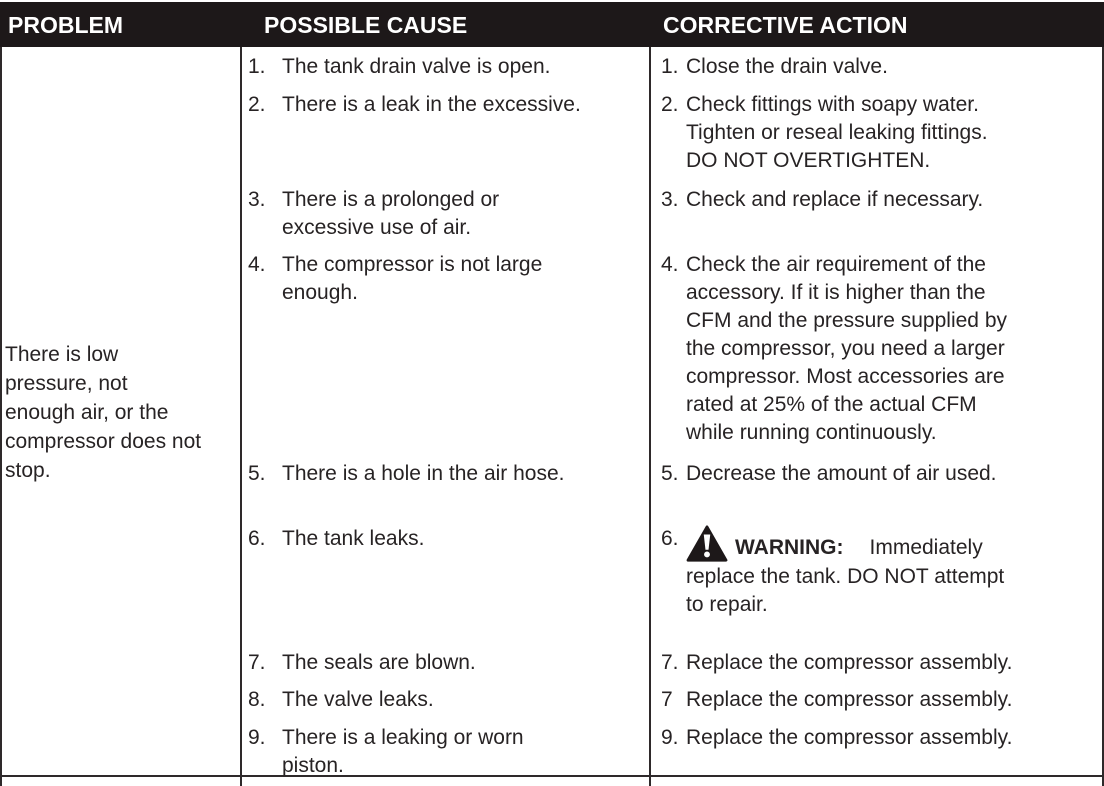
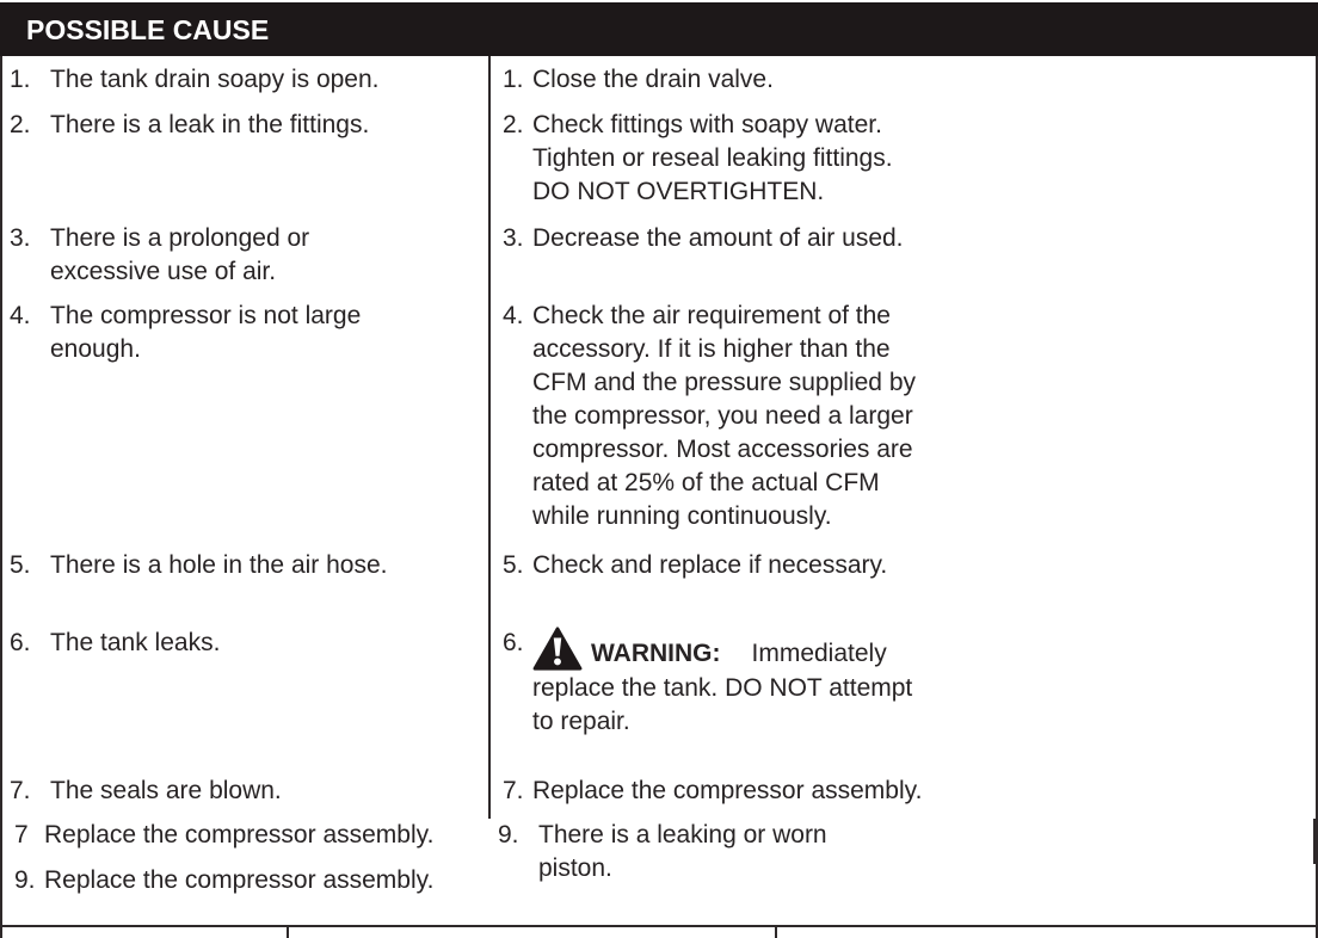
- PROBLEM
  POSSIBLE CAUSE
- CORRECTIVE ACTION
- There is low
- pressure, not
- enough air, or the
- compressor does not
- stop.
  1.
- The tank drain valve is open.
+ The tank drain soapy is open.
  1.
  Close the drain valve.
  2.
- There is a leak in the excessive.
+ There is a leak in the fittings.
  2.
  Check fittings with soapy water.
  Tighten or reseal leaking fittings.
  DO NOT OVERTIGHTEN.
  3.
  There is a prolonged or
  excessive use of air.
  3.
- Check and replace if necessary.
+ Decrease the amount of air used.
  4.
  The compressor is not large
  enough.
  4.
  Check the air requirement of the
  accessory. If it is higher than the
  CFM and the pressure supplied by
  the compressor, you need a larger
  compressor. Most accessories are
  rated at 25% of the actual CFM
  while running continuously.
  5.
  There is a hole in the air hose.
  5.
- Decrease the amount of air used.
+ Check and replace if necessary.
  6.
  The tank leaks.
  6.
  WARNING: Immediately
  replace the tank. DO NOT attempt
  to repair.
  7.
  The seals are blown.
  7.
  Replace the compressor assembly.
- 8.
- The valve leaks.
  7
  Replace the compressor assembly.
  9.
  There is a leaking or worn
  piston.
  9.
  Replace the compressor assembly.
